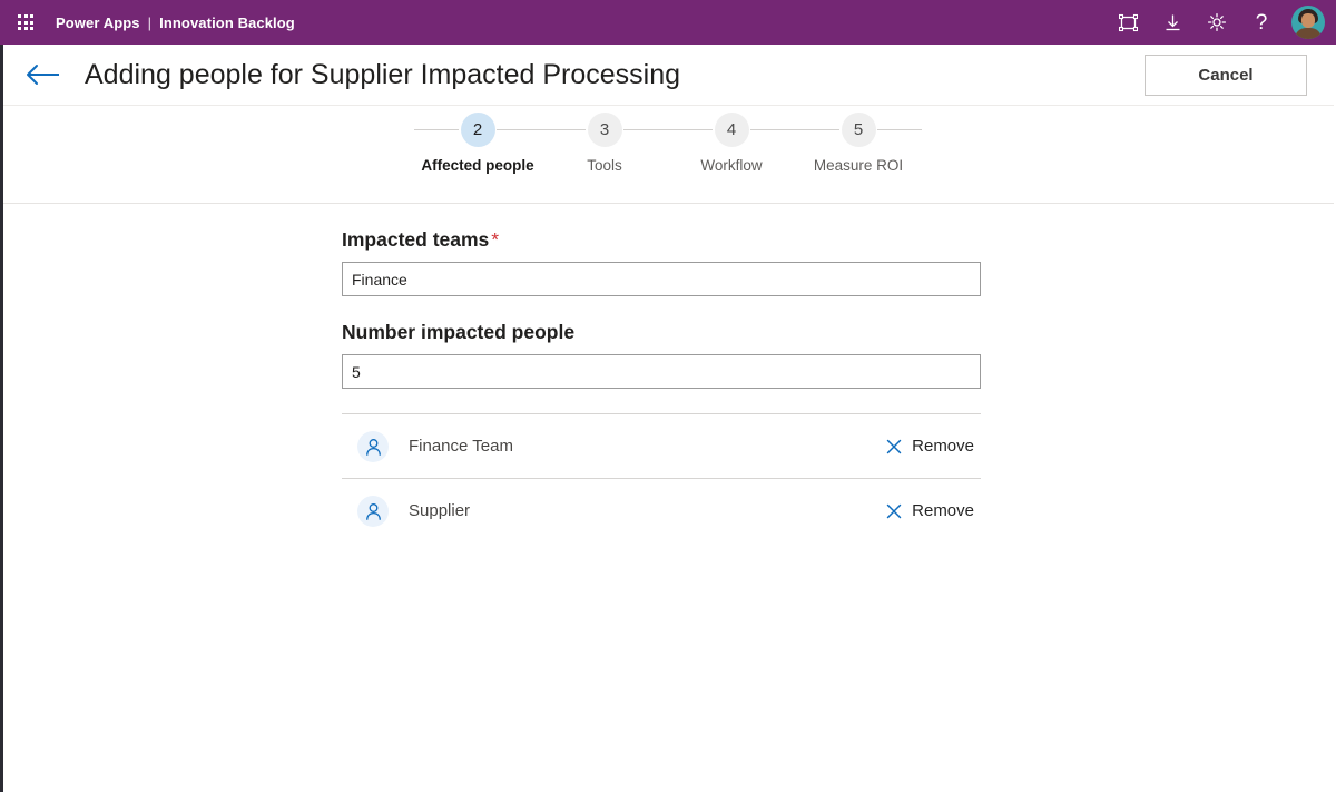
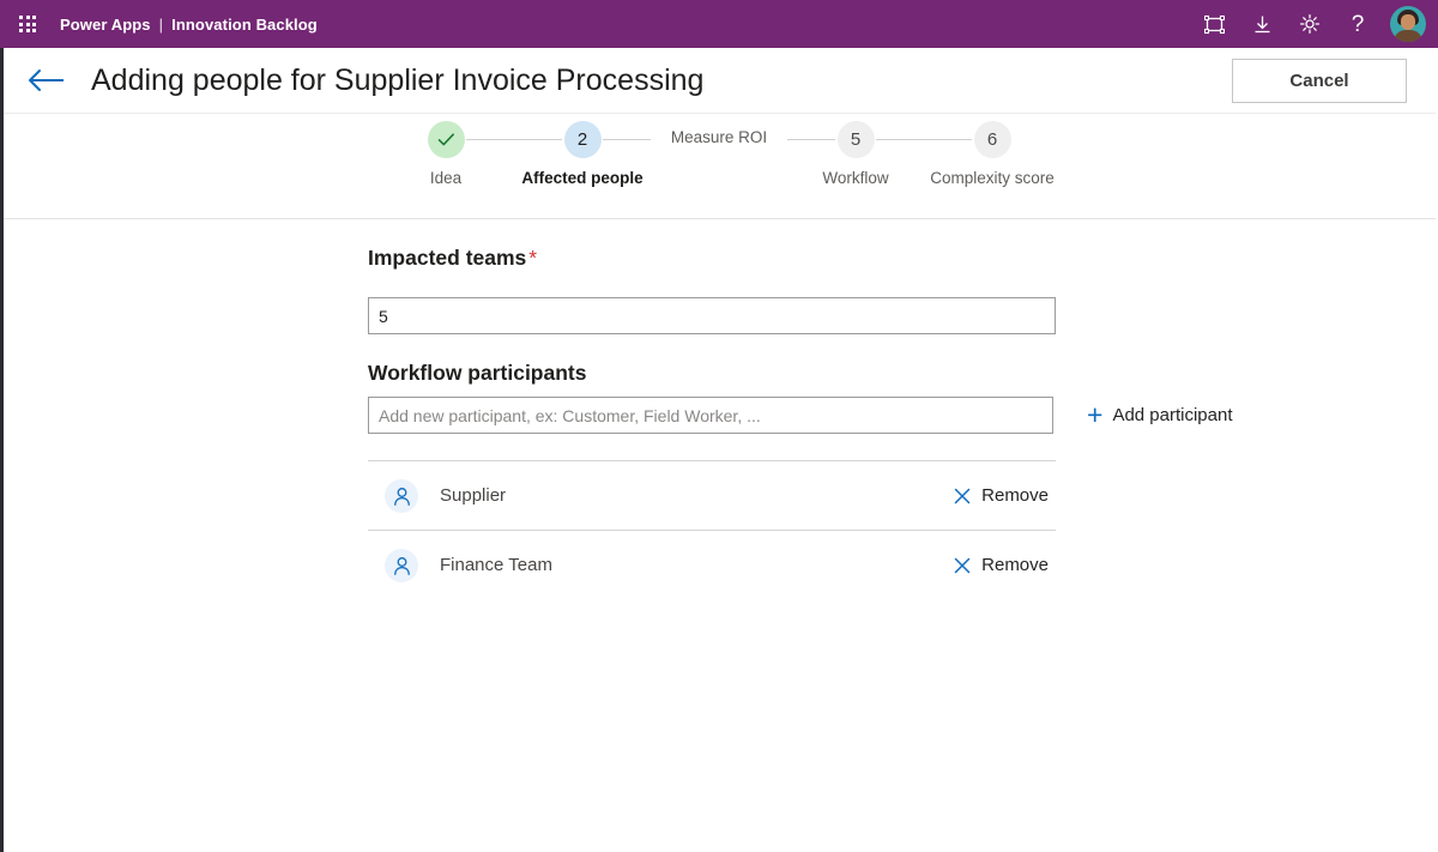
  Power Apps
  |
  Innovation Backlog
  ?
- Adding people for Supplier Impacted Processing
+ Adding people for Supplier Invoice Processing
  Cancel
+ Idea
  2
  Affected people
- 3
- Tools
- 4
- Workflow
+ Measure ROI
  5
- Measure ROI
+ Workflow
+ 6
+ Complexity score
  Impacted teams*
- Finance
- Number impacted people
  5
+ Workflow participants
+ Add new participant, ex: Customer, Field Worker, ...
+ +
+ Add participant
- Finance Team
+ Supplier
  Remove
- Supplier
+ Finance Team
  Remove
